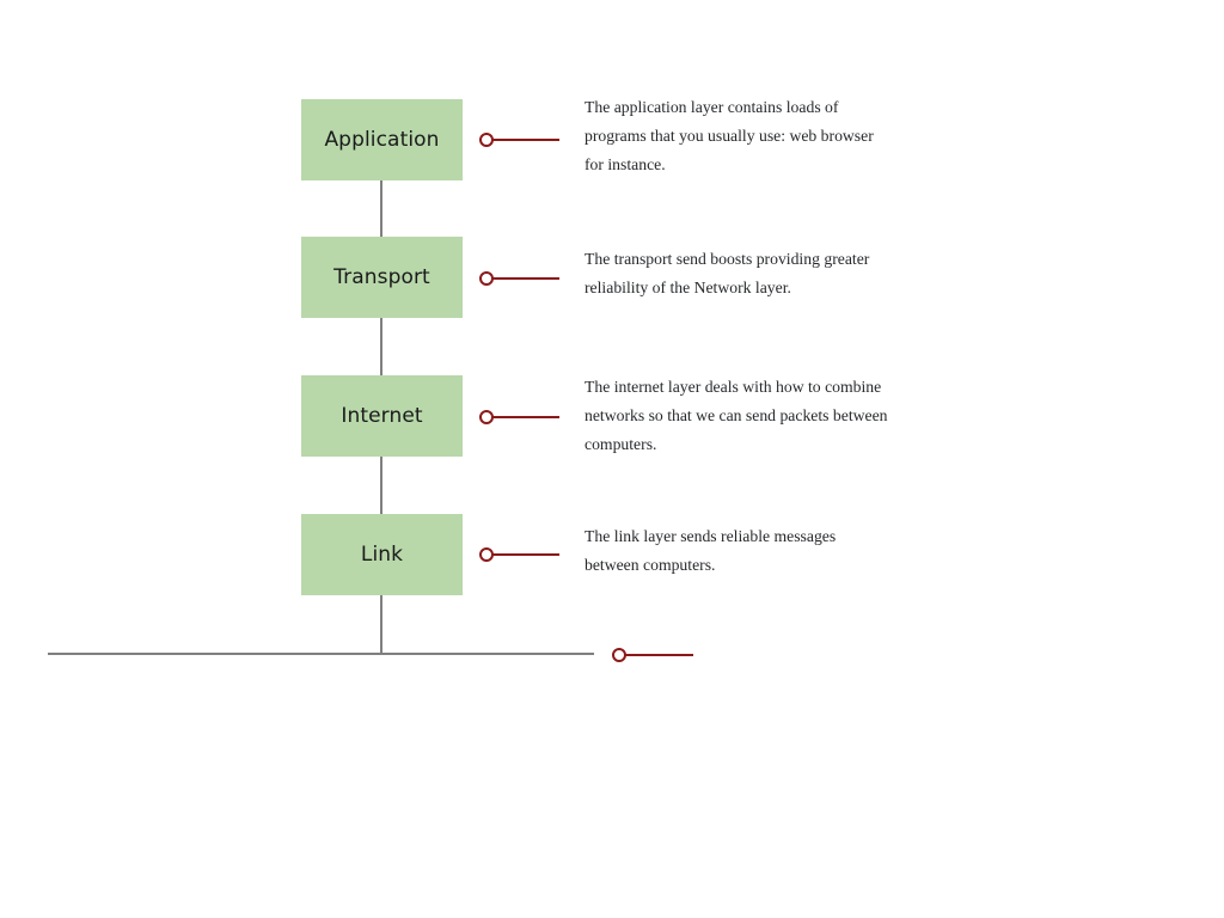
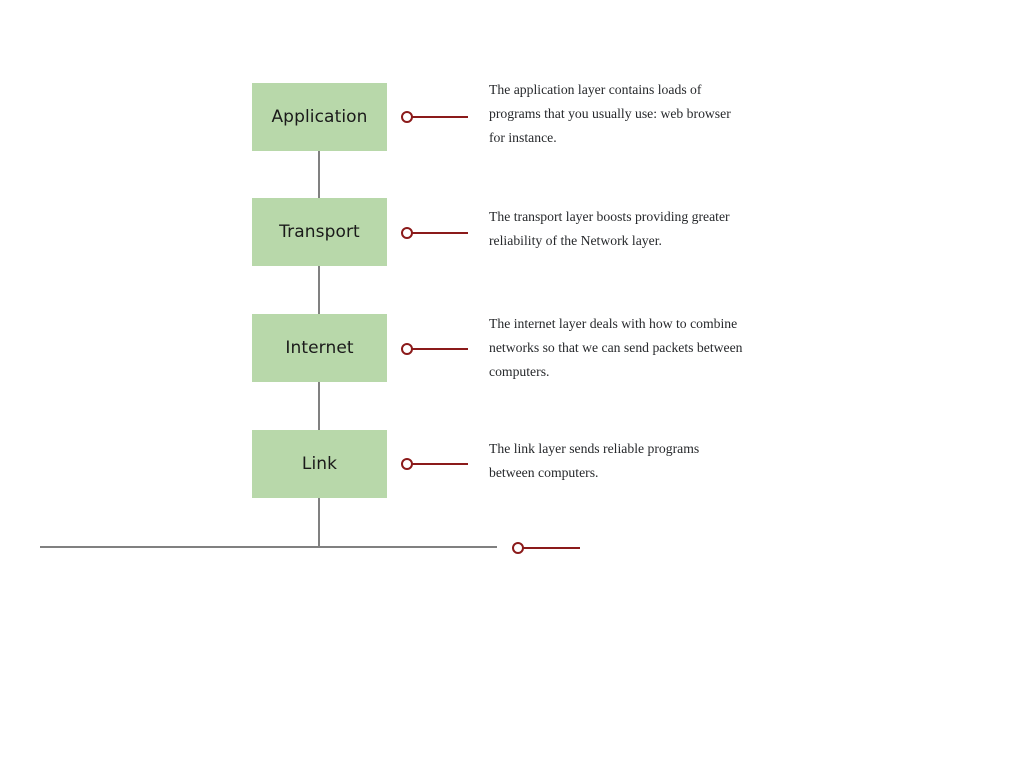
  Application
  The application layer contains loads of programs that you usually use: web browser for instance.
  Transport
- The transport send boosts providing greater reliability of the Network layer.
+ The transport layer boosts providing greater reliability of the Network layer.
  Internet
  The internet layer deals with how to combine networks so that we can send packets between computers.
  Link
- The link layer sends reliable messages between computers.
+ The link layer sends reliable programs between computers.
